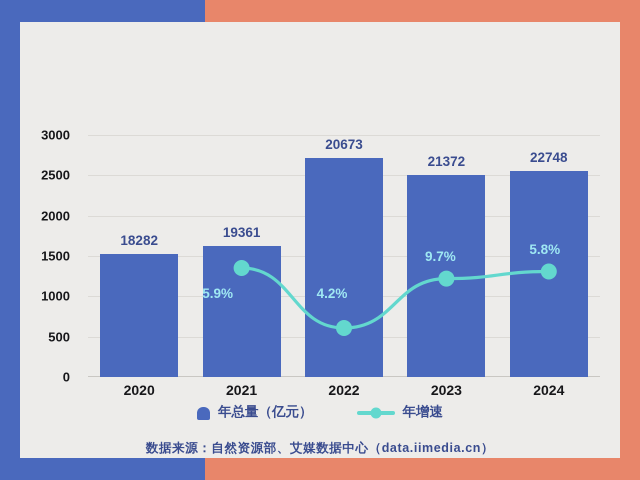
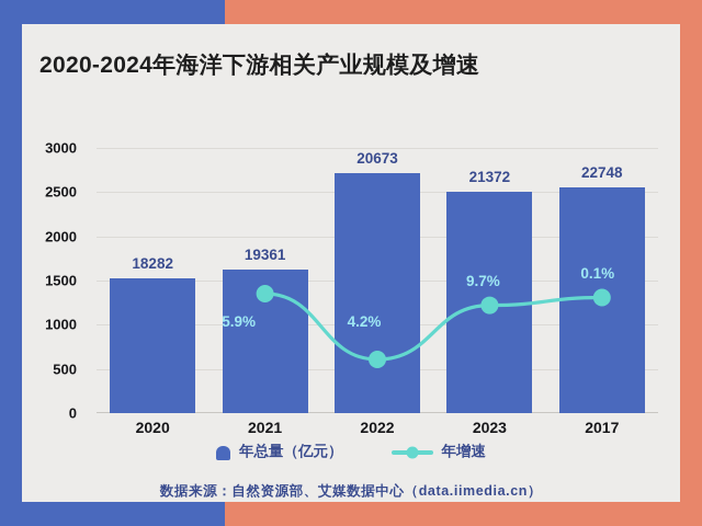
+ 2020-2024年海洋下游相关产业规模及增速
  0
  500
  1000
  1500
  2000
  2500
  3000
  18282
  2020
  19361
  2021
  20673
  2022
  21372
  2023
  22748
- 2024
+ 2017
  5.9%
  4.2%
  9.7%
- 5.8%
+ 0.1%
  年总量（亿元）
  年增速
  数据来源：自然资源部、艾媒数据中心（data.iimedia.cn）
